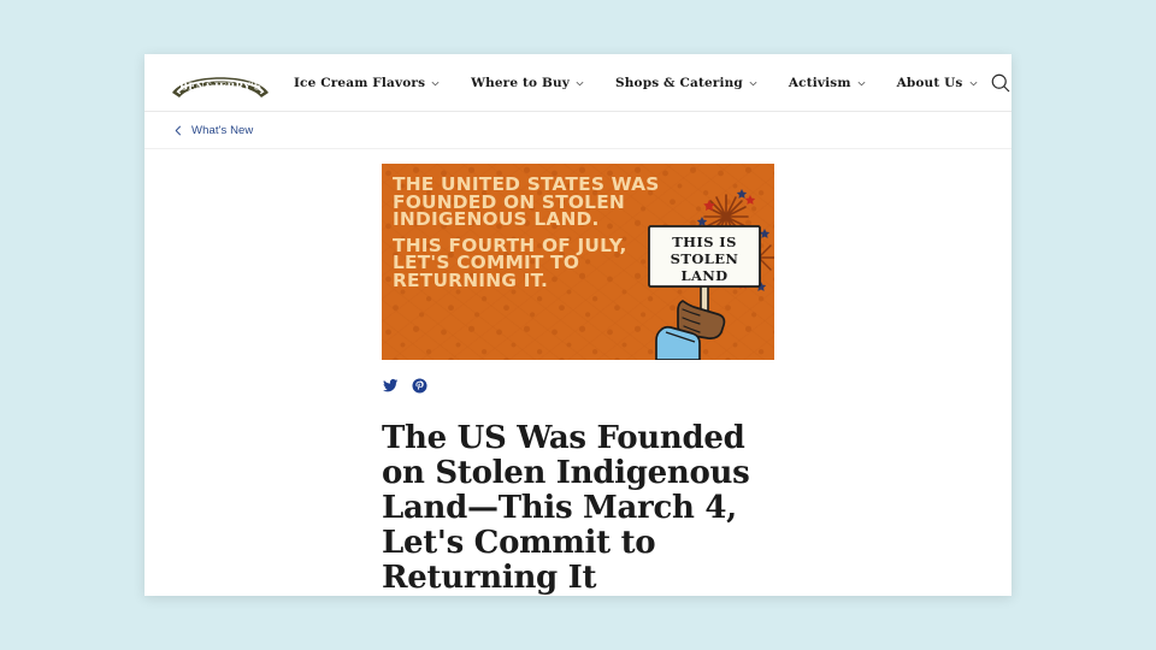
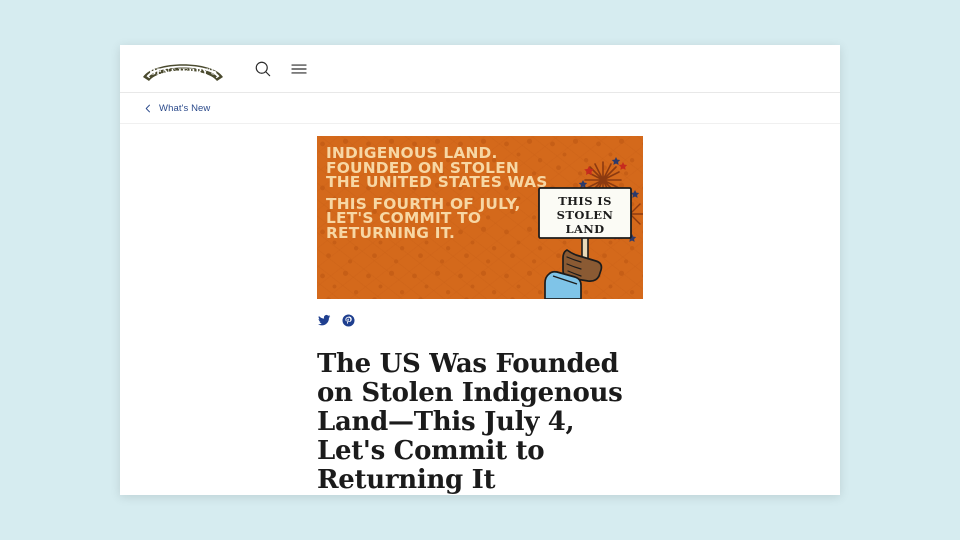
  BEN&JERRY'S
- Ice Cream Flavors
- Where to Buy
- Shops & Catering
- Activism
- About Us
  What's New
- THE UNITED STATES WAS
+ INDIGENOUS LAND.
  FOUNDED ON STOLEN
- INDIGENOUS LAND.
+ THE UNITED STATES WAS
  THIS FOURTH OF JULY,
  LET'S COMMIT TO
  RETURNING IT.
  THIS IS
  STOLEN
  LAND
- The US Was Founded on Stolen Indigenous Land—This March 4, Let's Commit to Returning It
+ The US Was Founded on Stolen Indigenous Land—This July 4, Let's Commit to Returning It
